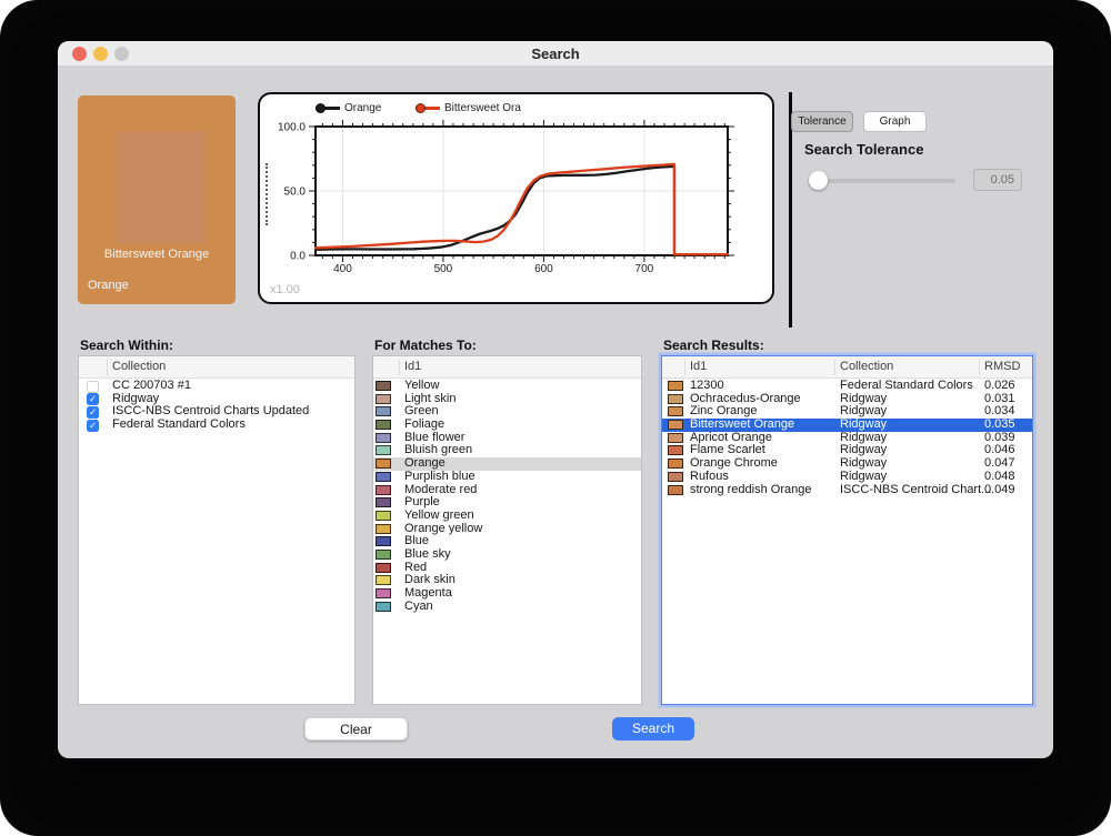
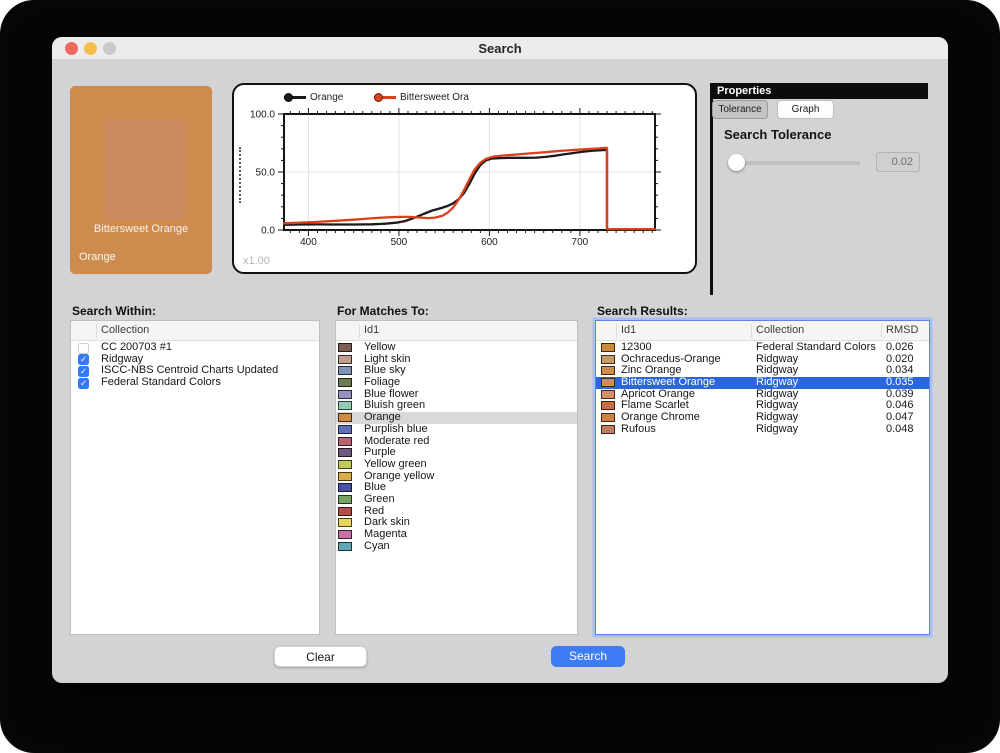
  Search
  Bittersweet Orange
  Orange
  0.0
  50.0
  100.0
  400
  500
  600
  700
  Orange
  Bittersweet Ora
  x1.00
+ Properties
  Tolerance
  Graph
  Search Tolerance
- 0.05
+ 0.02
  Search Within:
  For Matches To:
  Search Results:
  Collection
  CC 200703 #1
  ✓
  Ridgway
  ✓
  ISCC-NBS Centroid Charts Updated
  ✓
  Federal Standard Colors
  Id1
  Yellow
  Light skin
- Green
+ Blue sky
  Foliage
  Blue flower
  Bluish green
  Orange
  Purplish blue
  Moderate red
  Purple
  Yellow green
  Orange yellow
  Blue
- Blue sky
+ Green
  Red
  Dark skin
  Magenta
  Cyan
  Id1
  Collection
  RMSD
  12300
  Federal Standard Colors
  0.026
  Ochracedus-Orange
  Ridgway
- 0.031
+ 0.020
  Zinc Orange
  Ridgway
  0.034
  Bittersweet Orange
  Ridgway
  0.035
  Apricot Orange
  Ridgway
  0.039
  Flame Scarlet
  Ridgway
  0.046
  Orange Chrome
  Ridgway
  0.047
  Rufous
  Ridgway
  0.048
- strong reddish Orange
- ISCC-NBS Centroid Chart...
- 0.049
  Clear
  Search
